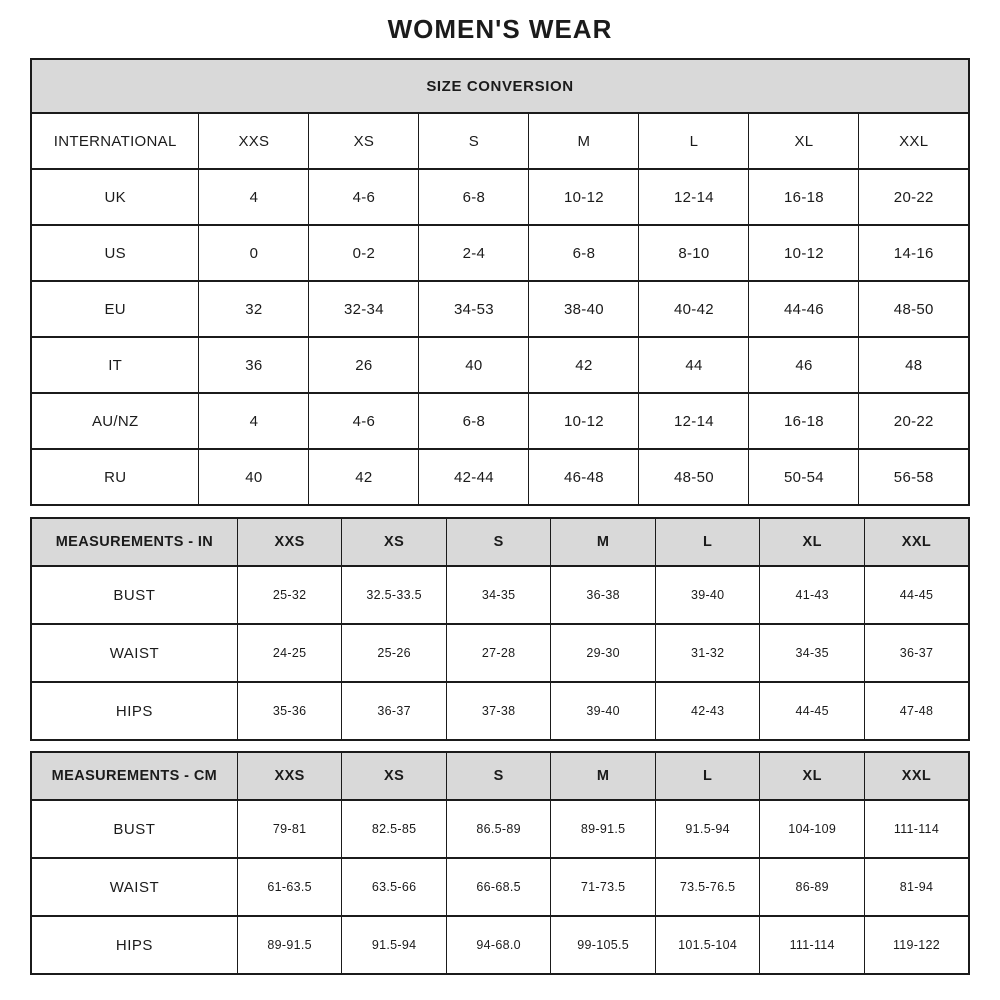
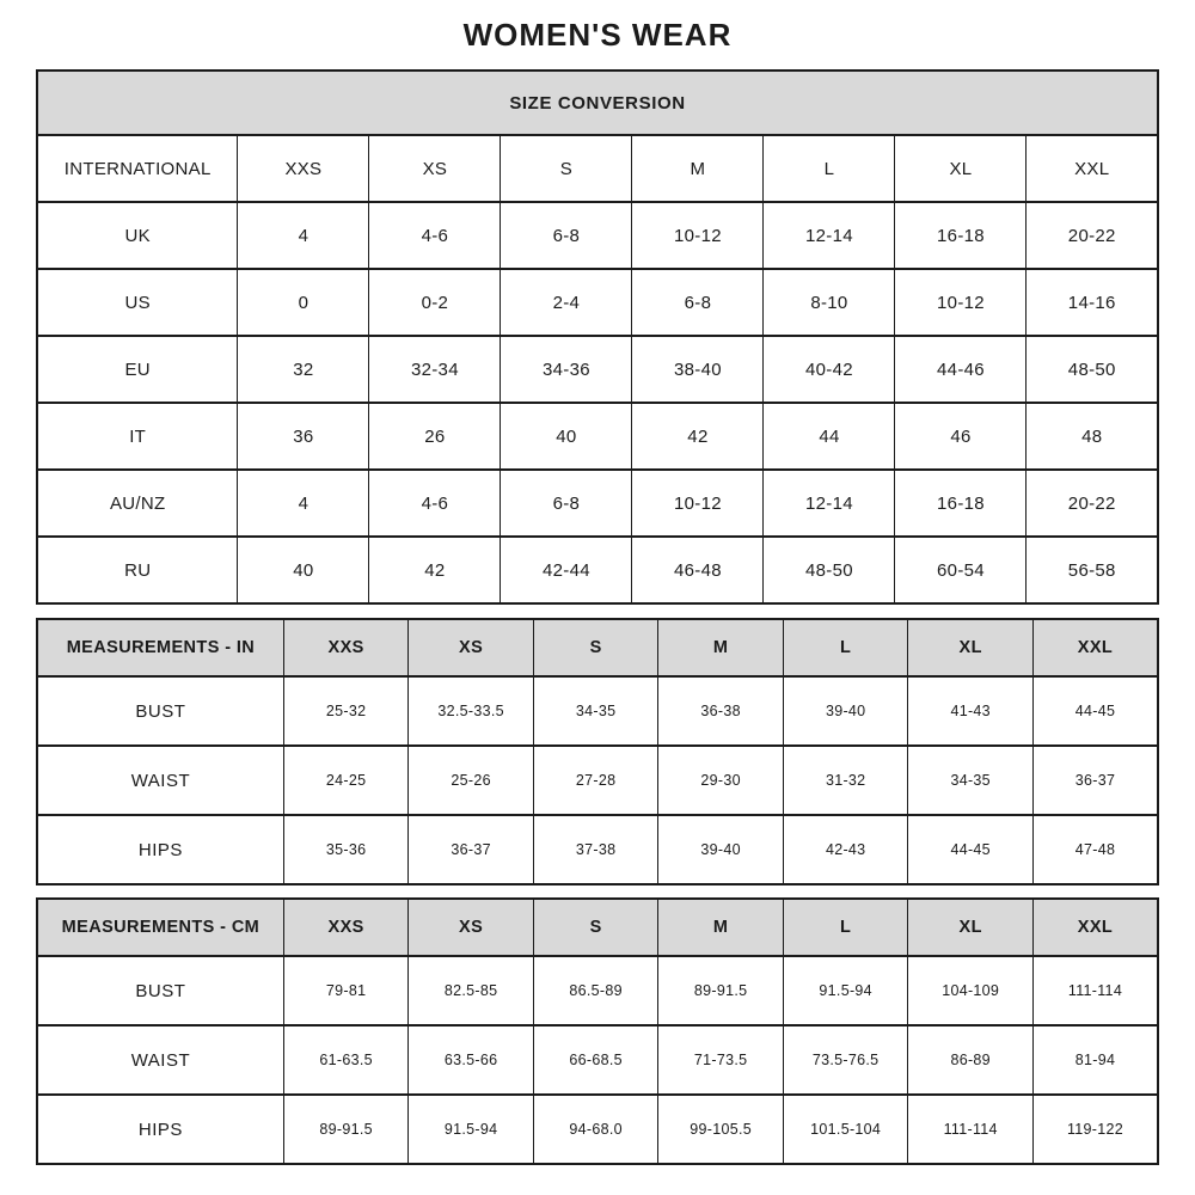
  WOMEN'S WEAR
  SIZE CONVERSION
  INTERNATIONAL	XXS	XS	S	M	L	XL	XXL
  UK	4	4-6	6-8	10-12	12-14	16-18	20-22
  US	0	0-2	2-4	6-8	8-10	10-12	14-16
- EU	32	32-34	34-53	38-40	40-42	44-46	48-50
+ EU	32	32-34	34-36	38-40	40-42	44-46	48-50
  IT	36	26	40	42	44	46	48
  AU/NZ	4	4-6	6-8	10-12	12-14	16-18	20-22
- RU	40	42	42-44	46-48	48-50	50-54	56-58
+ RU	40	42	42-44	46-48	48-50	60-54	56-58
  MEASUREMENTS - IN	XXS	XS	S	M	L	XL	XXL
  BUST	25-32	32.5-33.5	34-35	36-38	39-40	41-43	44-45
  WAIST	24-25	25-26	27-28	29-30	31-32	34-35	36-37
  HIPS	35-36	36-37	37-38	39-40	42-43	44-45	47-48
  MEASUREMENTS - CM	XXS	XS	S	M	L	XL	XXL
  BUST	79-81	82.5-85	86.5-89	89-91.5	91.5-94	104-109	111-114
  WAIST	61-63.5	63.5-66	66-68.5	71-73.5	73.5-76.5	86-89	81-94
  HIPS	89-91.5	91.5-94	94-68.0	99-105.5	101.5-104	111-114	119-122
